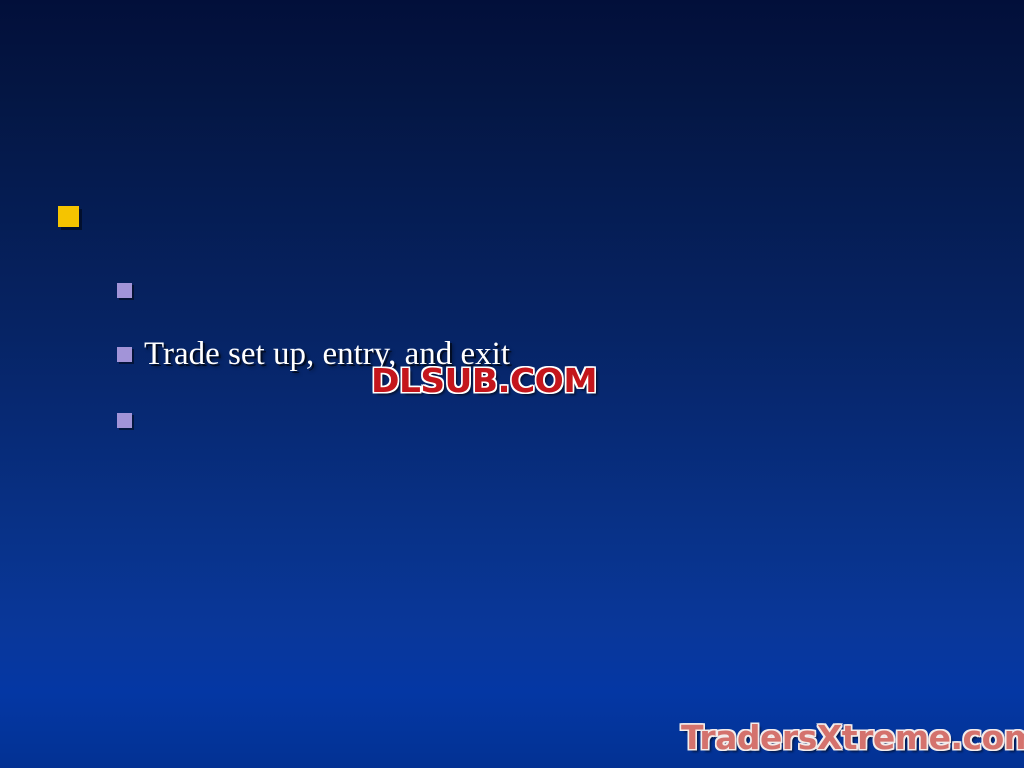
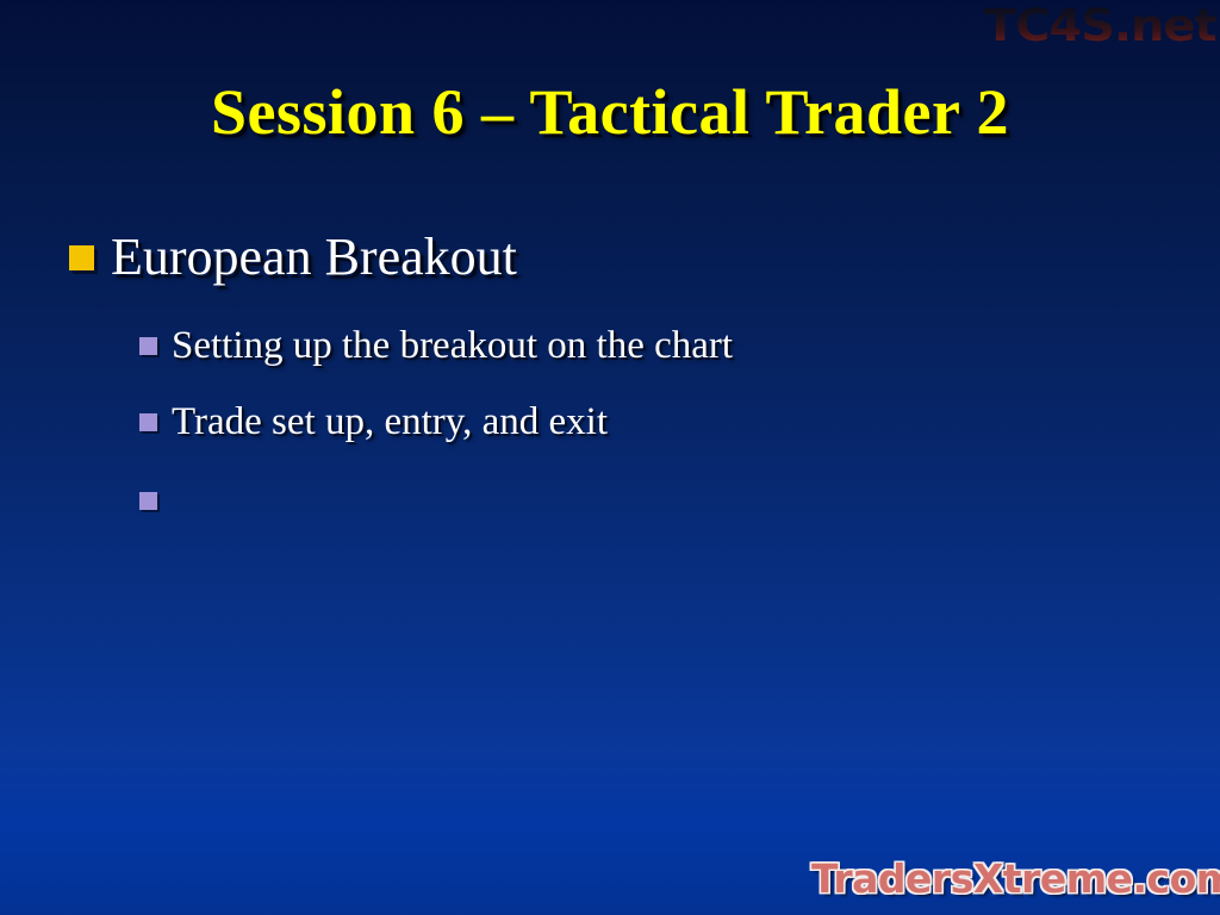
+ TC4S.net
+ Session 6 – Tactical Trader 2
+ European Breakout
+ Setting up the breakout on the chart
  Trade set up, entry, and exit
- DLSUB.COM
  TradersXtreme.com
